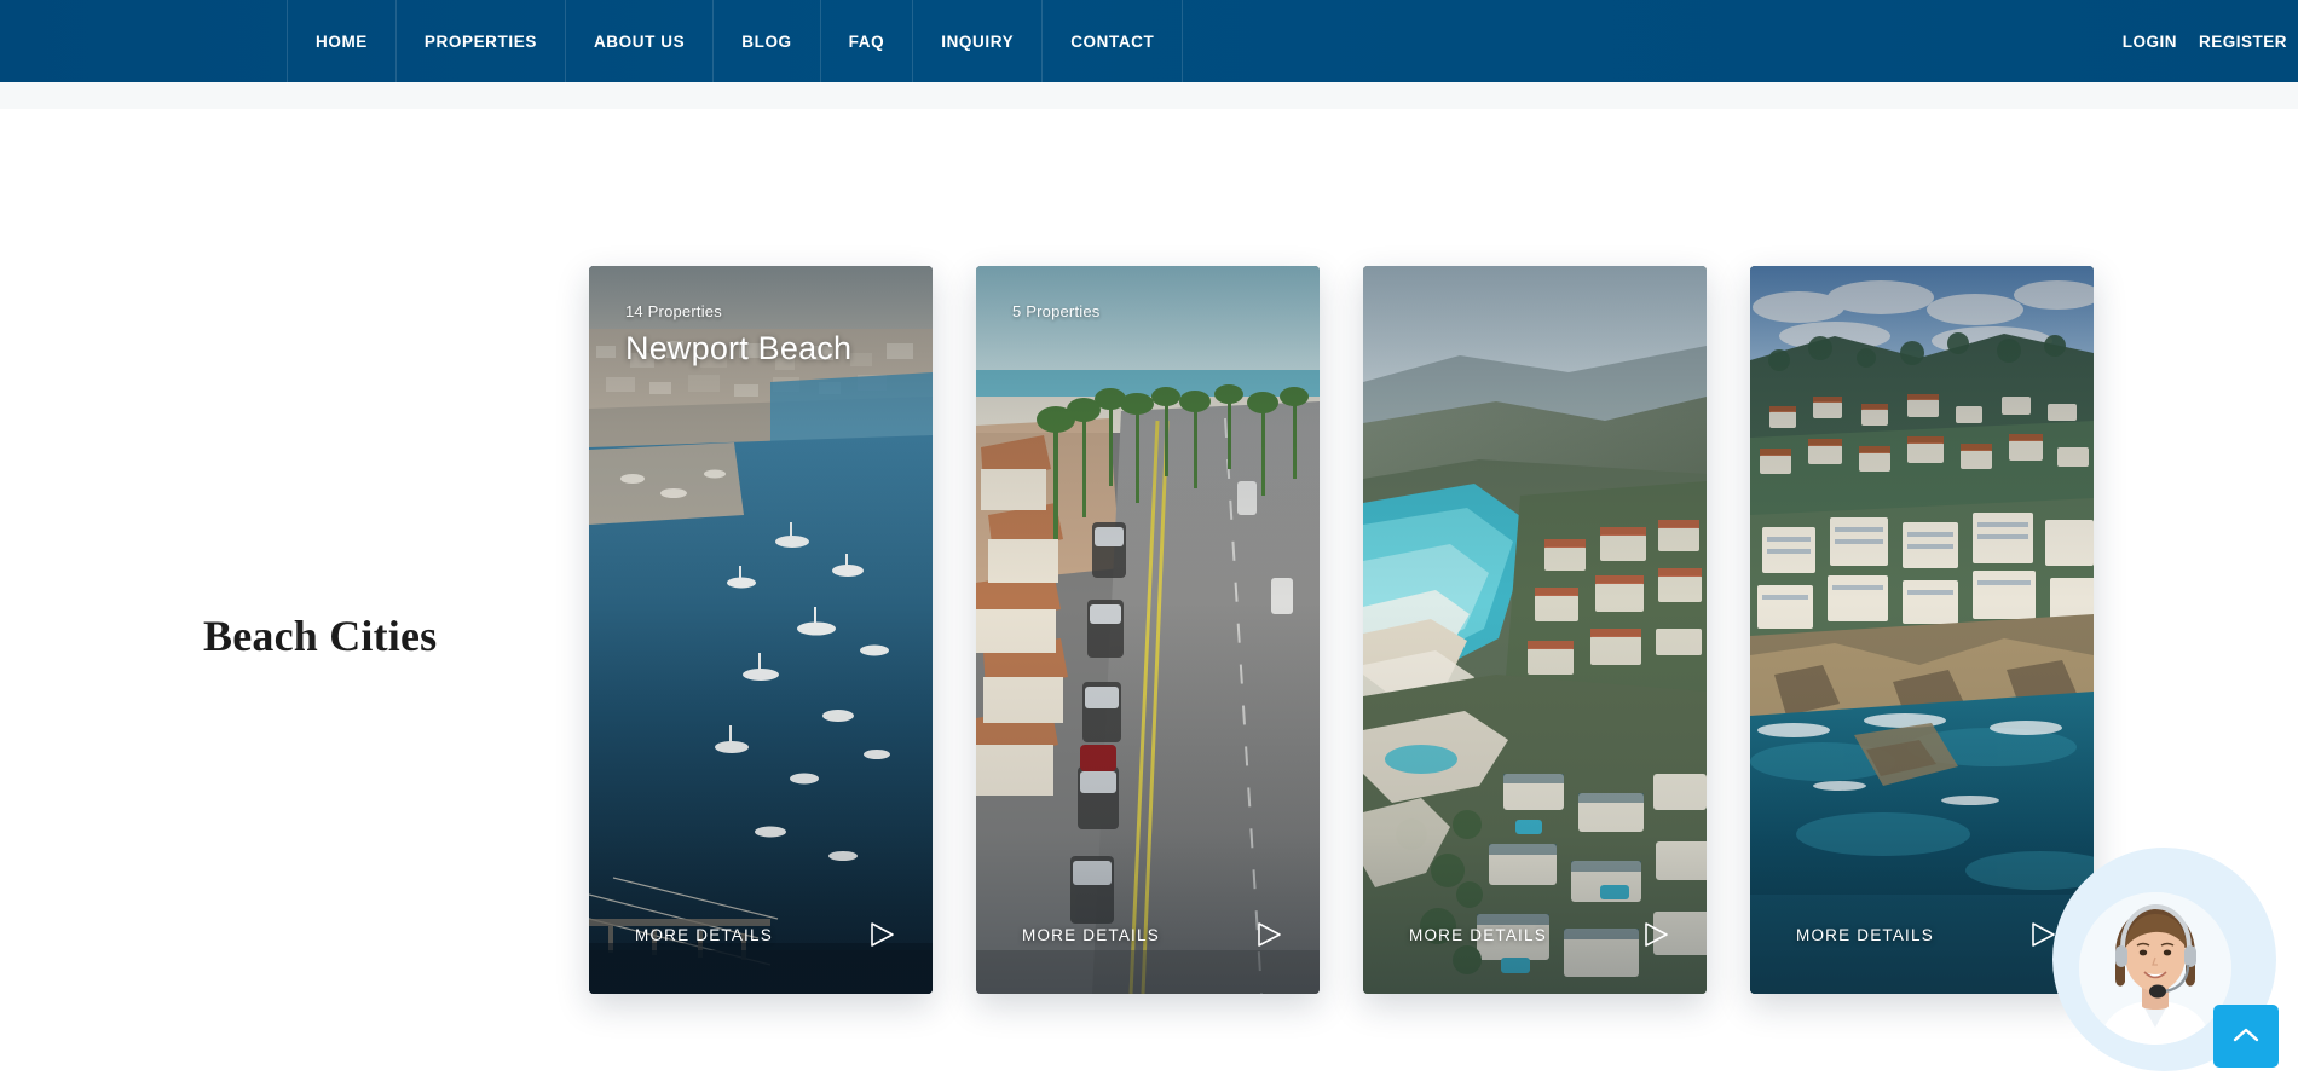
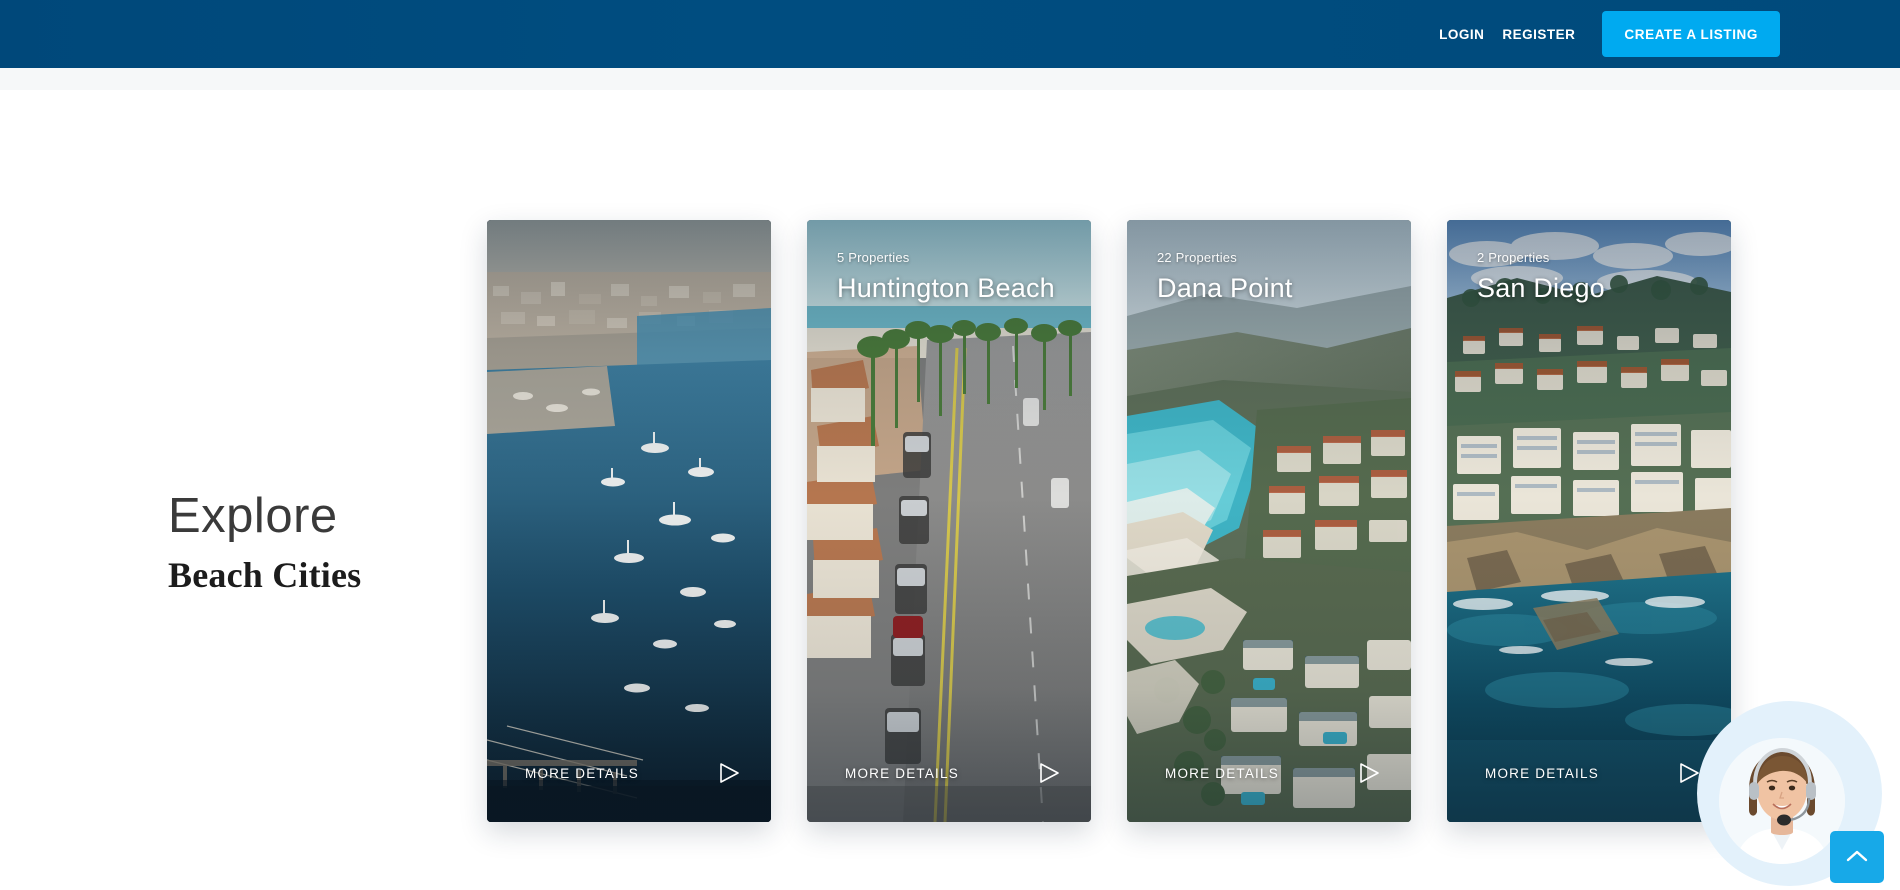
- HOME
- PROPERTIES
- ABOUT US
- BLOG
- FAQ
- INQUIRY
- CONTACT
  LOGIN
  REGISTER
+ CREATE A LISTING
+ Explore
  Beach Cities
- 14 Properties
- Newport Beach
  MORE DETAILS
  5 Properties
+ Huntington Beach
  MORE DETAILS
+ 22 Properties
+ Dana Point
  MORE DETAILS
+ 2 Properties
+ San Diego
  MORE DETAILS
